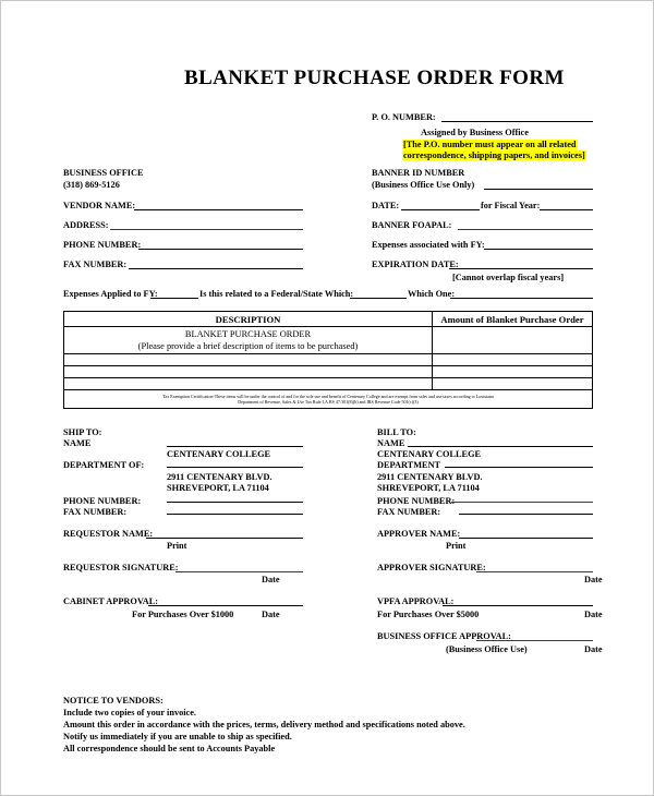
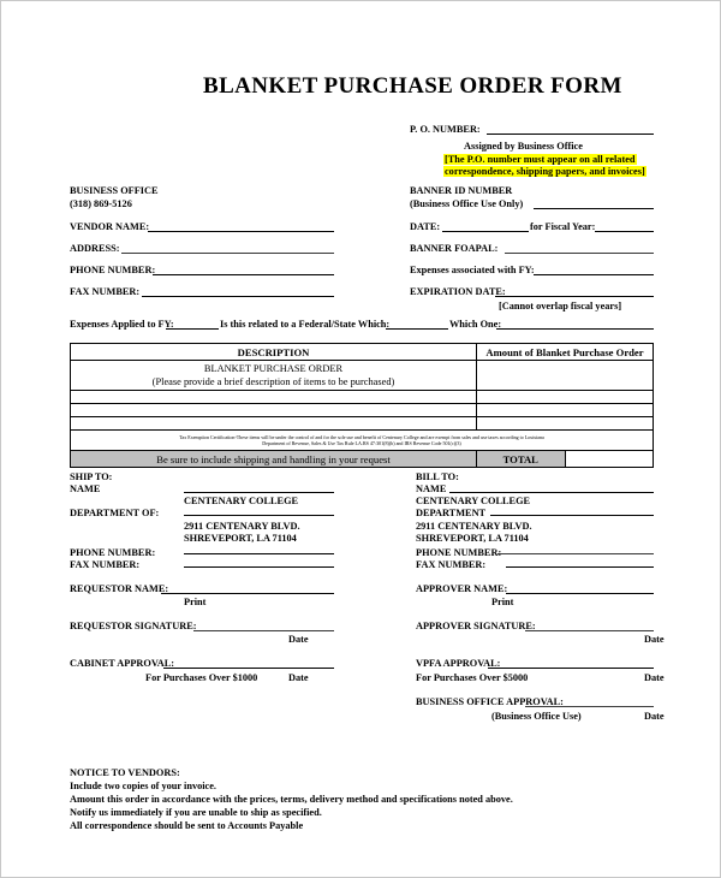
  BLANKET PURCHASE ORDER FORM
  P. O. NUMBER:
  Assigned by Business Office
  [The P.O. number must appear on all related
  correspondence, shipping papers, and invoices]
  BUSINESS OFFICE
  (318) 869-5126
  BANNER ID NUMBER
  (Business Office Use Only)
  VENDOR NAME:
  DATE:
  for Fiscal Year:
  ADDRESS:
  BANNER FOAPAL:
  PHONE NUMBER:
  Expenses associated with FY:
  FAX NUMBER:
  EXPIRATION DATE:
  [Cannot overlap fiscal years]
  Expenses Applied to FY:
  Is this related to a Federal/State Which:
  Which One:
  DESCRIPTION	Amount of Blanket Purchase Order
  BLANKET PURCHASE ORDER (Please provide a brief description of items to be purchased)
+ Be sure to include shipping and handling in your request	TOTAL
  SHIP TO:
  NAME
  CENTENARY COLLEGE
  DEPARTMENT OF:
  2911 CENTENARY BLVD.
  SHREVEPORT, LA 71104
  PHONE NUMBER:
  FAX NUMBER:
  BILL TO:
  NAME
  CENTENARY COLLEGE
  DEPARTMENT
  2911 CENTENARY BLVD.
  SHREVEPORT, LA 71104
  PHONE NUMBER:
  FAX NUMBER:
  REQUESTOR NAME:
  Print
  APPROVER NAME:
  Print
  REQUESTOR SIGNATURE:
  Date
  APPROVER SIGNATURE:
  Date
  CABINET APPROVAL:
  For Purchases Over $1000
  Date
  VPFA APPROVAL:
  For Purchases Over $5000
  Date
  BUSINESS OFFICE APPROVAL:
  (Business Office Use)
  Date
  NOTICE TO VENDORS:
  Include two copies of your invoice.
  Amount this order in accordance with the prices, terms, delivery method and specifications noted above.
  Notify us immediately if you are unable to ship as specified.
  All correspondence should be sent to Accounts Payable
